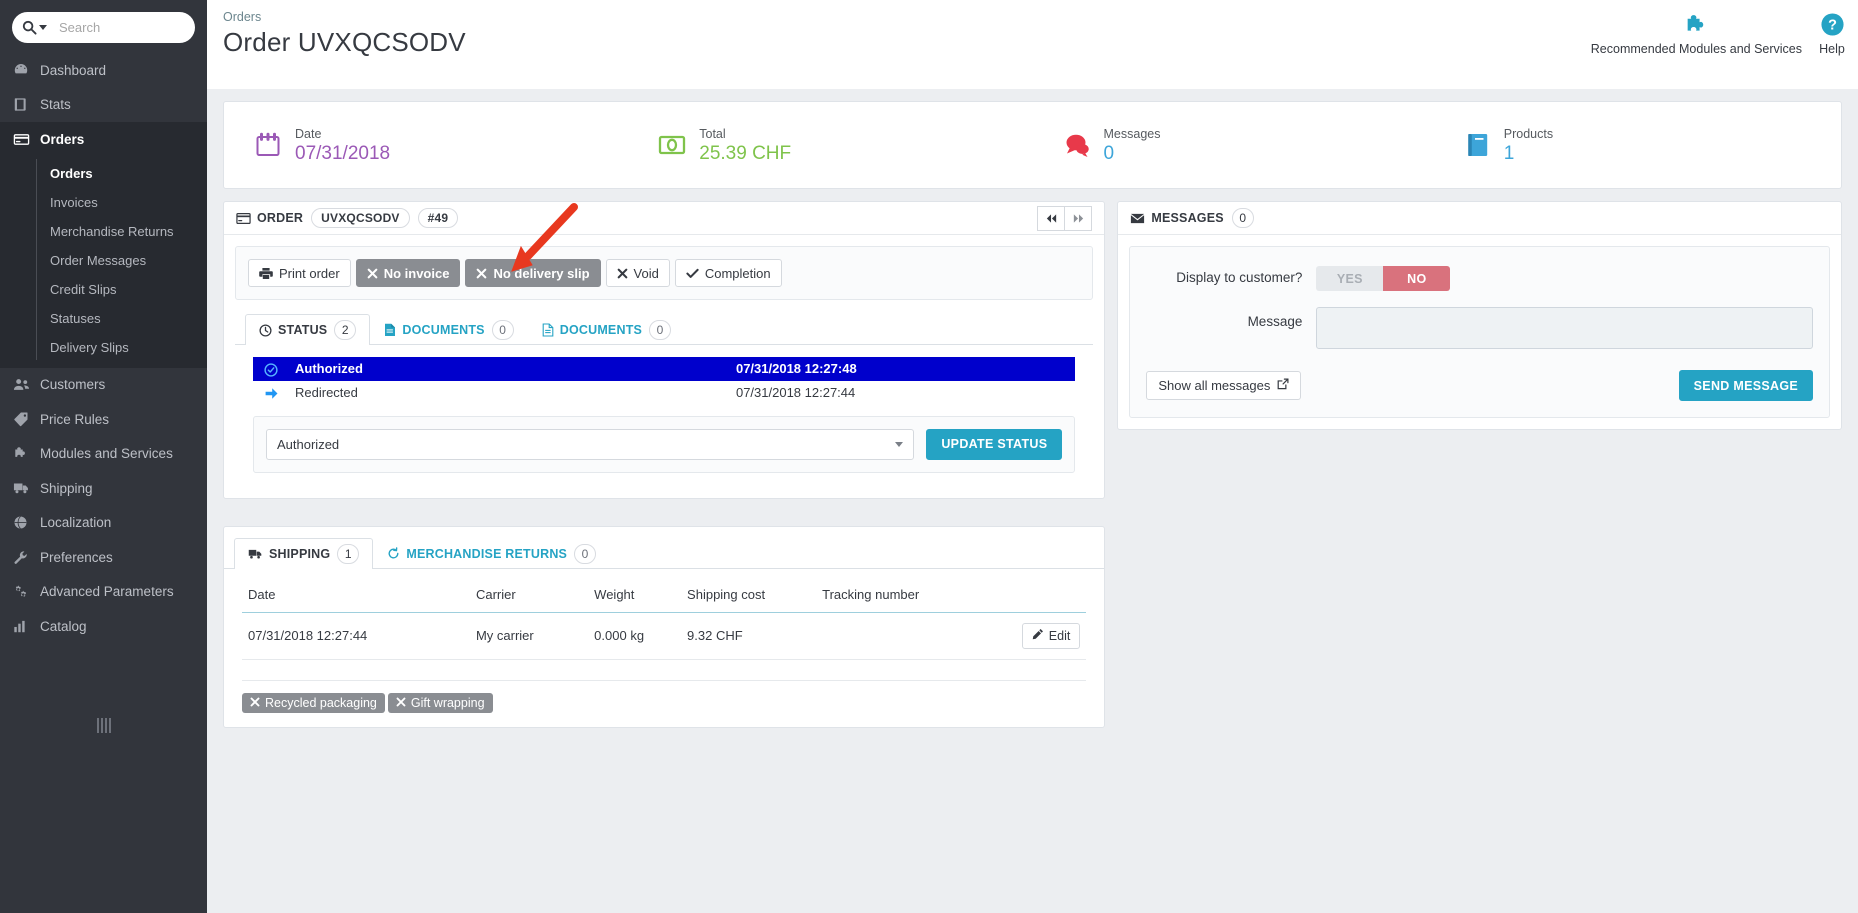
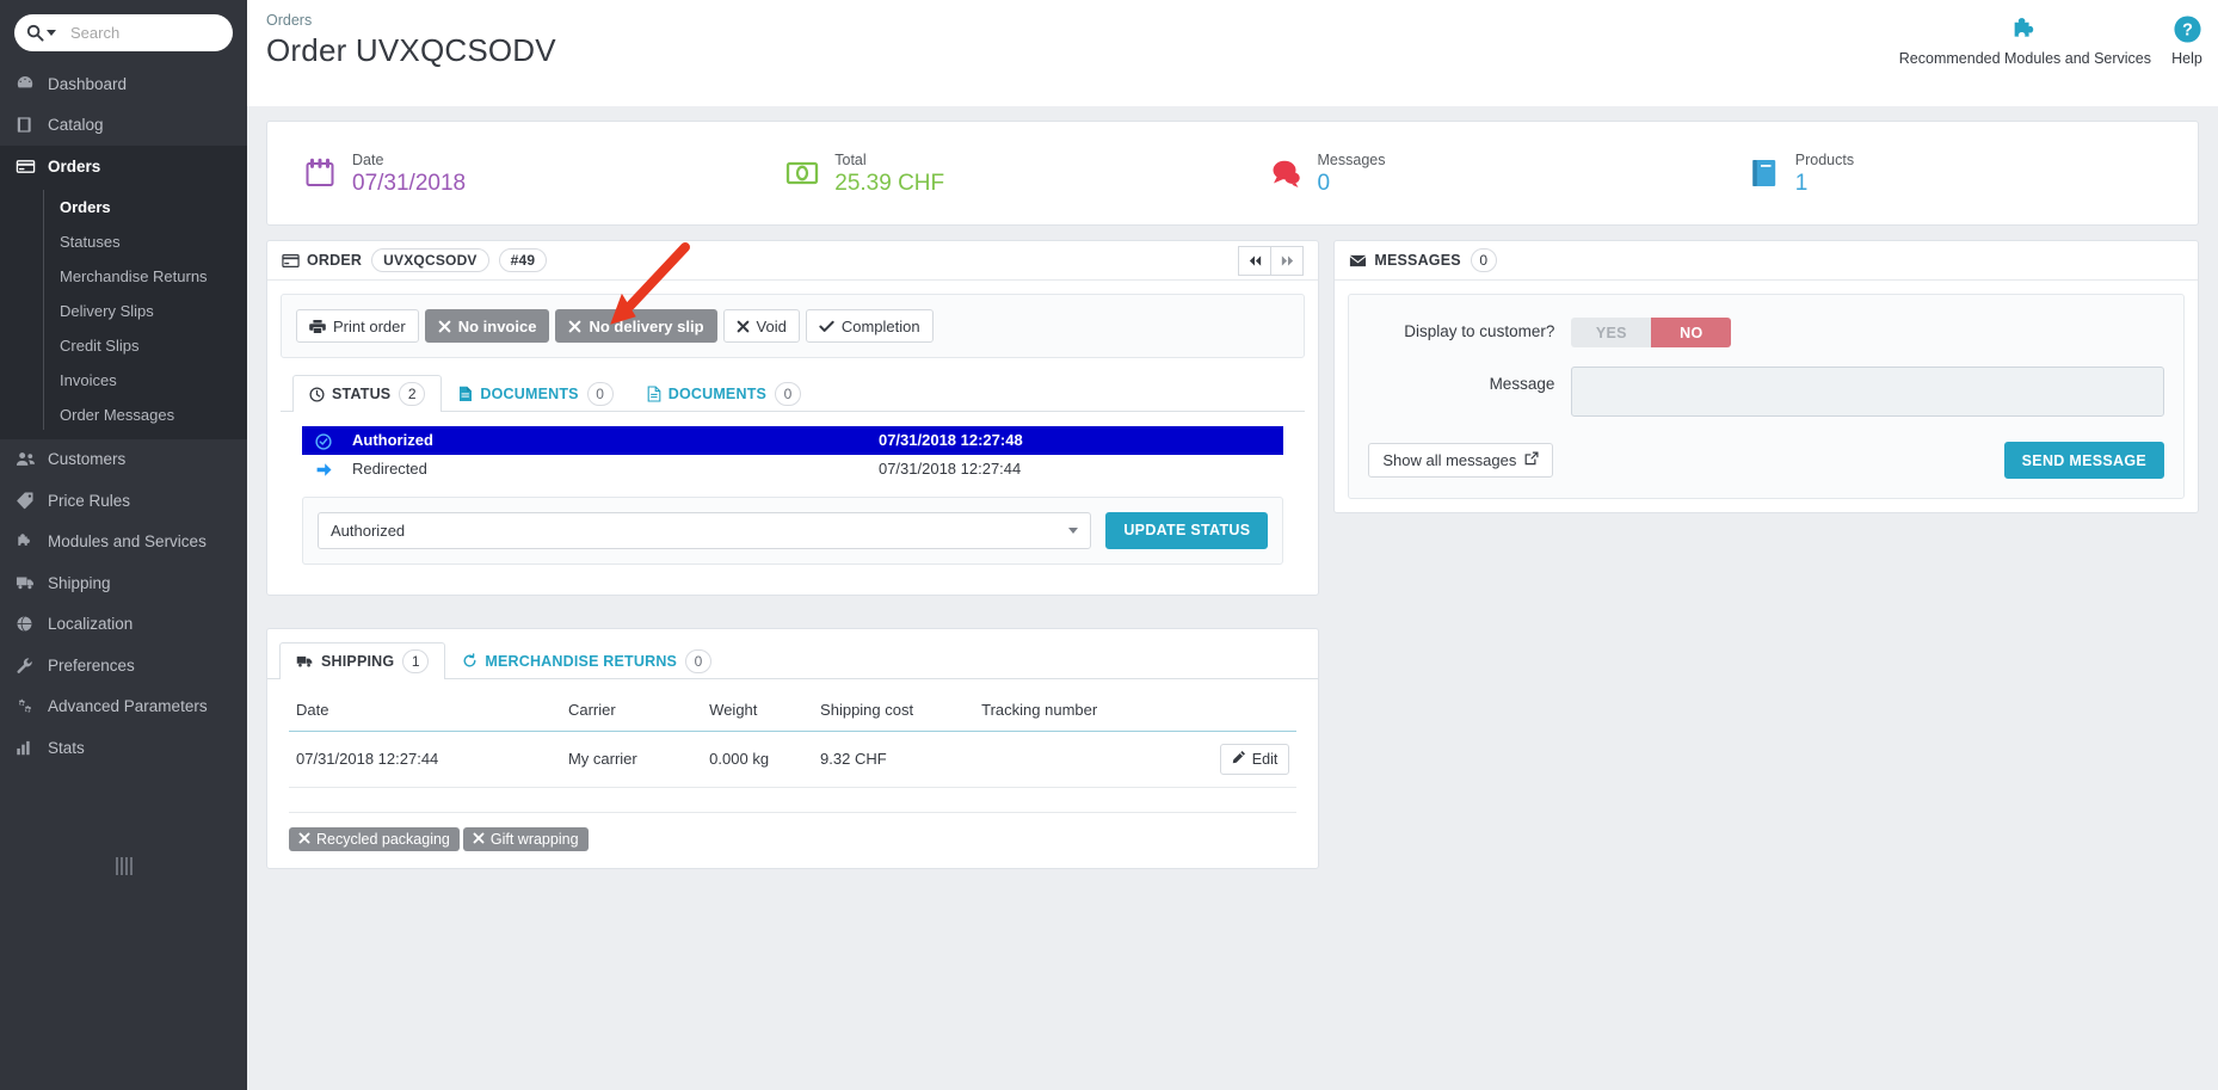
  Search
  Dashboard
- Stats
+ Catalog
  Orders
  Orders
- Invoices
+ Statuses
  Merchandise Returns
- Order Messages
+ Delivery Slips
  Credit Slips
- Statuses
+ Invoices
- Delivery Slips
+ Order Messages
  Customers
  Price Rules
  Modules and Services
  Shipping
  Localization
  Preferences
  Advanced Parameters
- Catalog
+ Stats
  Orders
  Order UVXQCSODV
  Recommended Modules and Services
  ?
  Help
  Date
  07/31/2018
  Total
  25.39 CHF
  Messages
  0
  Products
  1
  ORDER
  UVXQCSODV
  #49
  Print order
  No invoice
  No delivery slip
  Void
  Completion
  STATUS
  2
  DOCUMENTS
  0
  DOCUMENTS
  0
  	Authorized	07/31/2018 12:27:48
  	Redirected	07/31/2018 12:27:44
  Authorized
  UPDATE STATUS
  SHIPPING
  1
  MERCHANDISE RETURNS
  0
  Date	Carrier	Weight	Shipping cost	Tracking number
  07/31/2018 12:27:44	My carrier	0.000 kg	9.32 CHF		Edit
  Recycled packaging
  Gift wrapping
  MESSAGES
  0
  Display to customer?
  YES
  NO
  Message
  Show all messages
  SEND MESSAGE
